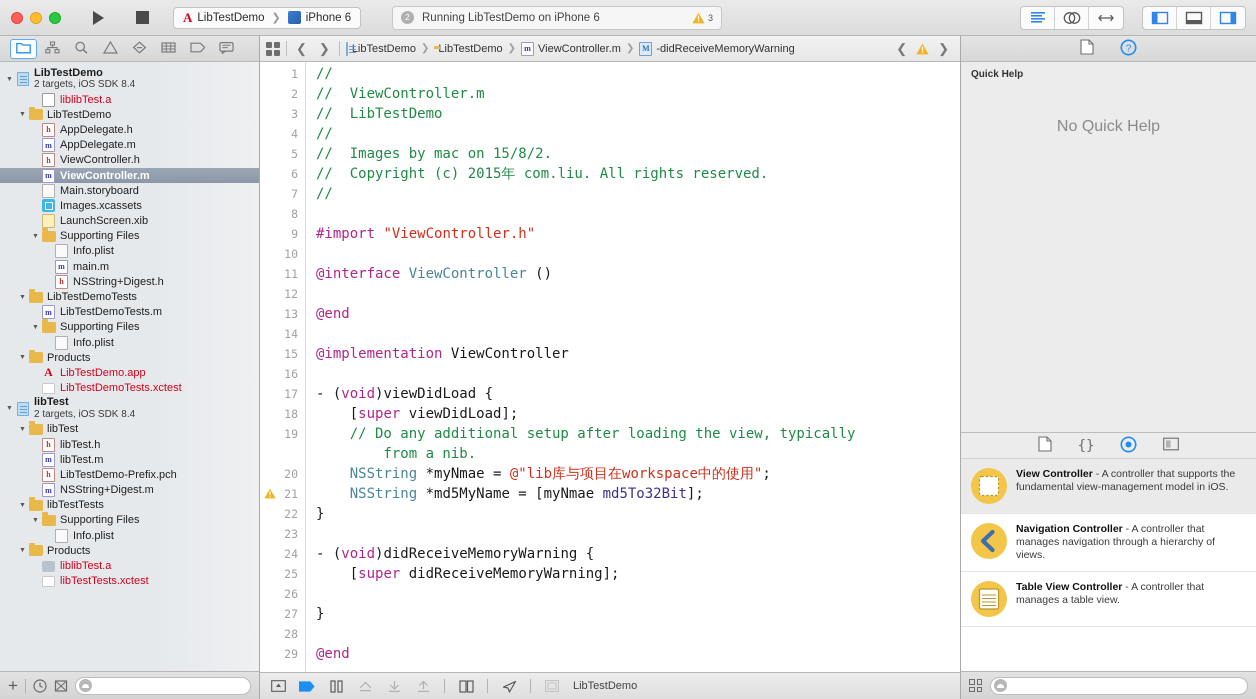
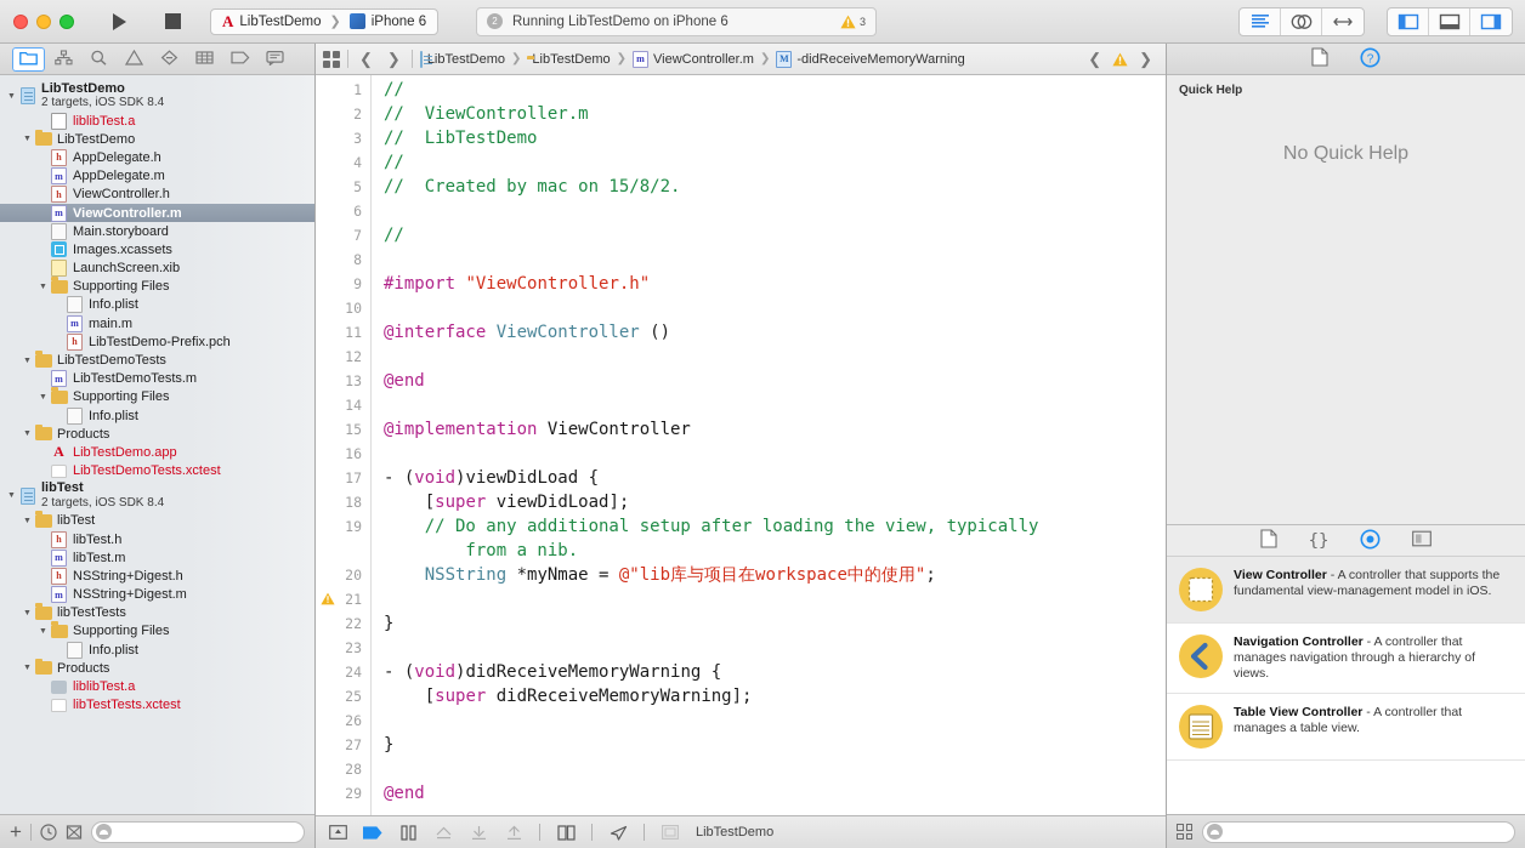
  A
  LibTestDemo
  ❯
  iPhone 6
  2
  Running LibTestDemo on iPhone 6
  3
  LibTestDemo
  2 targets, iOS SDK 8.4
  liblibTest.a
  LibTestDemo
  h
  AppDelegate.h
  m
  AppDelegate.m
  h
  ViewController.h
  m
  ViewController.m
  Main.storyboard
  Images.xcassets
  LaunchScreen.xib
  Supporting Files
  Info.plist
  m
  main.m
  h
- NSString+Digest.h
+ LibTestDemo-Prefix.pch
  LibTestDemoTests
  m
  LibTestDemoTests.m
  Supporting Files
  Info.plist
  Products
  A
  LibTestDemo.app
  LibTestDemoTests.xctest
  libTest
  2 targets, iOS SDK 8.4
  libTest
  h
  libTest.h
  m
  libTest.m
  h
- LibTestDemo-Prefix.pch
+ NSString+Digest.h
  m
  NSString+Digest.m
  libTestTests
  Supporting Files
  Info.plist
  Products
  liblibTest.a
  libTestTests.xctest
  +
  ❮
  ❯
  LibTestDemo
  ❯
  LibTestDemo
  ❯
  m
  ViewController.m
  ❯
  M
  -didReceiveMemoryWarning
  ❮
  ❯
  1
  2
  3
  4
  5
  6
  7
  8
  9
  10
  11
  12
  13
  14
  15
  16
  17
  18
  19
  20
  21
  22
  23
  24
  25
  26
  27
  28
  29
  //
  // ViewController.m
  // LibTestDemo
  //
- // Images by mac on 15/8/2.
+ // Created by mac on 15/8/2.
- // Copyright (c) 2015年 com.liu. All rights reserved.
  //
  #import "ViewController.h"
  @interface ViewController ()
  @end
  @implementation ViewController
  - (void)viewDidLoad {
  [super viewDidLoad];
  // Do any additional setup after loading the view, typically
  from a nib.
  NSString *myNmae = @"lib库与项目在workspace中的使用";
- NSString *md5MyName = [myNmae md5To32Bit];
  }
  - (void)didReceiveMemoryWarning {
  [super didReceiveMemoryWarning];
  }
  @end
  LibTestDemo
  ?
  Quick Help
  No Quick Help
  {}
  View Controller - A controller that supports the fundamental view-management model in iOS.
  Navigation Controller - A controller that manages navigation through a hierarchy of views.
  Table View Controller - A controller that manages a table view.
